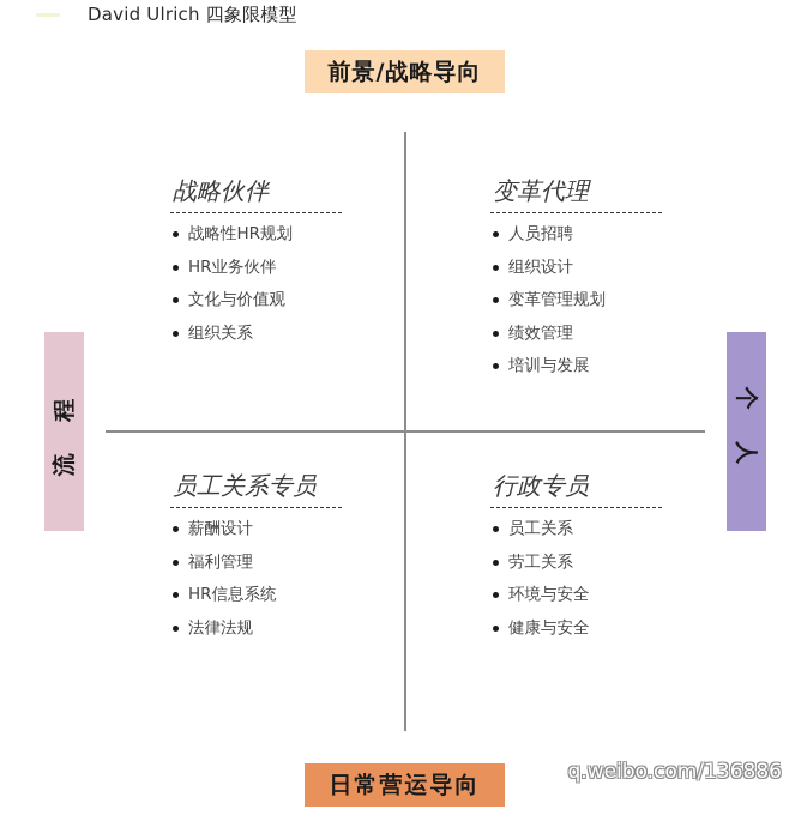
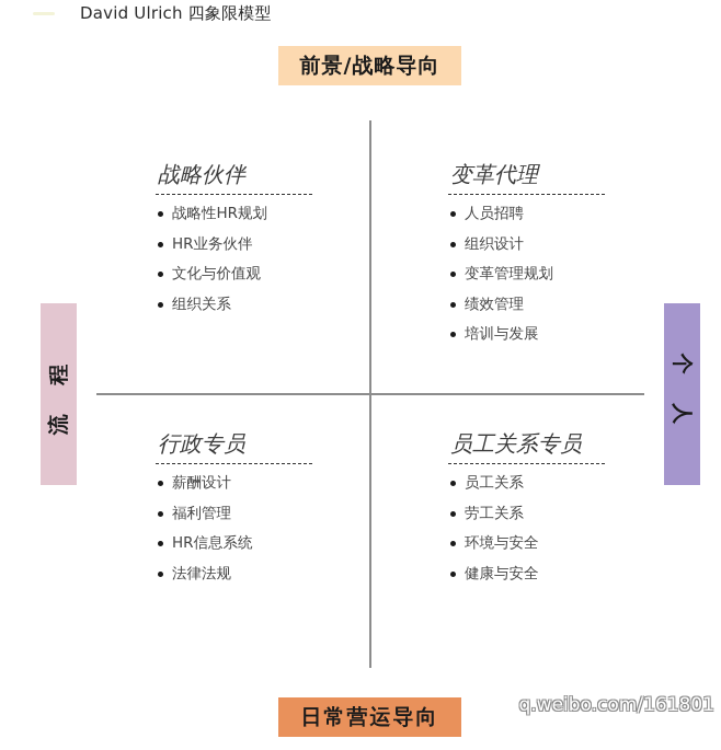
  David Ulrich 四象限模型
  前景/战略导向
  日常营运导向
  战略伙伴
  战略性HR规划
  HR业务伙伴
  文化与价值观
  组织关系
  变革代理
  人员招聘
  组织设计
  变革管理规划
  绩效管理
  培训与发展
- 员工关系专员
+ 行政专员
  薪酬设计
  福利管理
  HR信息系统
  法律法规
- 行政专员
+ 员工关系专员
  员工关系
  劳工关系
  环境与安全
  健康与安全
- q.weibo.com/136886
+ q.weibo.com/161801
